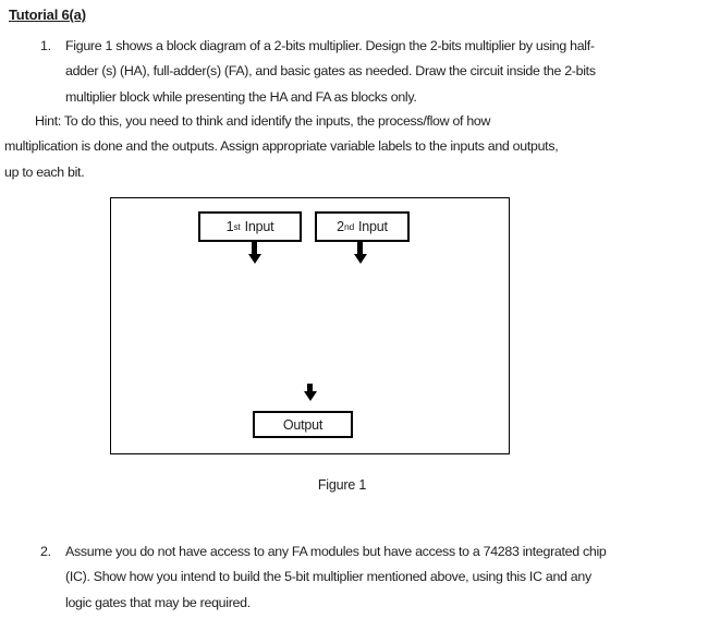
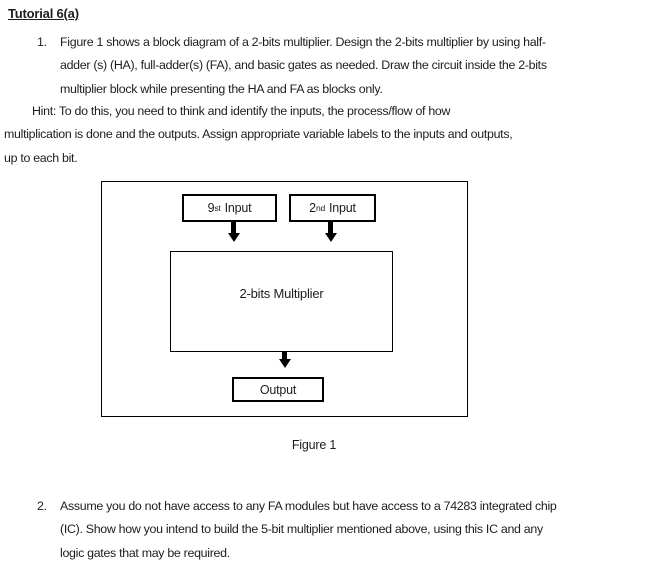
  Tutorial 6(a)
  1.
  Figure 1 shows a block diagram of a 2-bits multiplier. Design the 2-bits multiplier by using half-
  adder (s) (HA), full-adder(s) (FA), and basic gates as needed. Draw the circuit inside the 2-bits
  multiplier block while presenting the HA and FA as blocks only.
  Hint: To do this, you need to think and identify the inputs, the process/flow of how
  multiplication is done and the outputs. Assign appropriate variable labels to the inputs and outputs,
  up to each bit.
- 1
+ 9
  st
  Input
  2
  nd
  Input
+ 2-bits Multiplier
  Output
  Figure 1
  2.
  Assume you do not have access to any FA modules but have access to a 74283 integrated chip
  (IC). Show how you intend to build the 5-bit multiplier mentioned above, using this IC and any
  logic gates that may be required.
